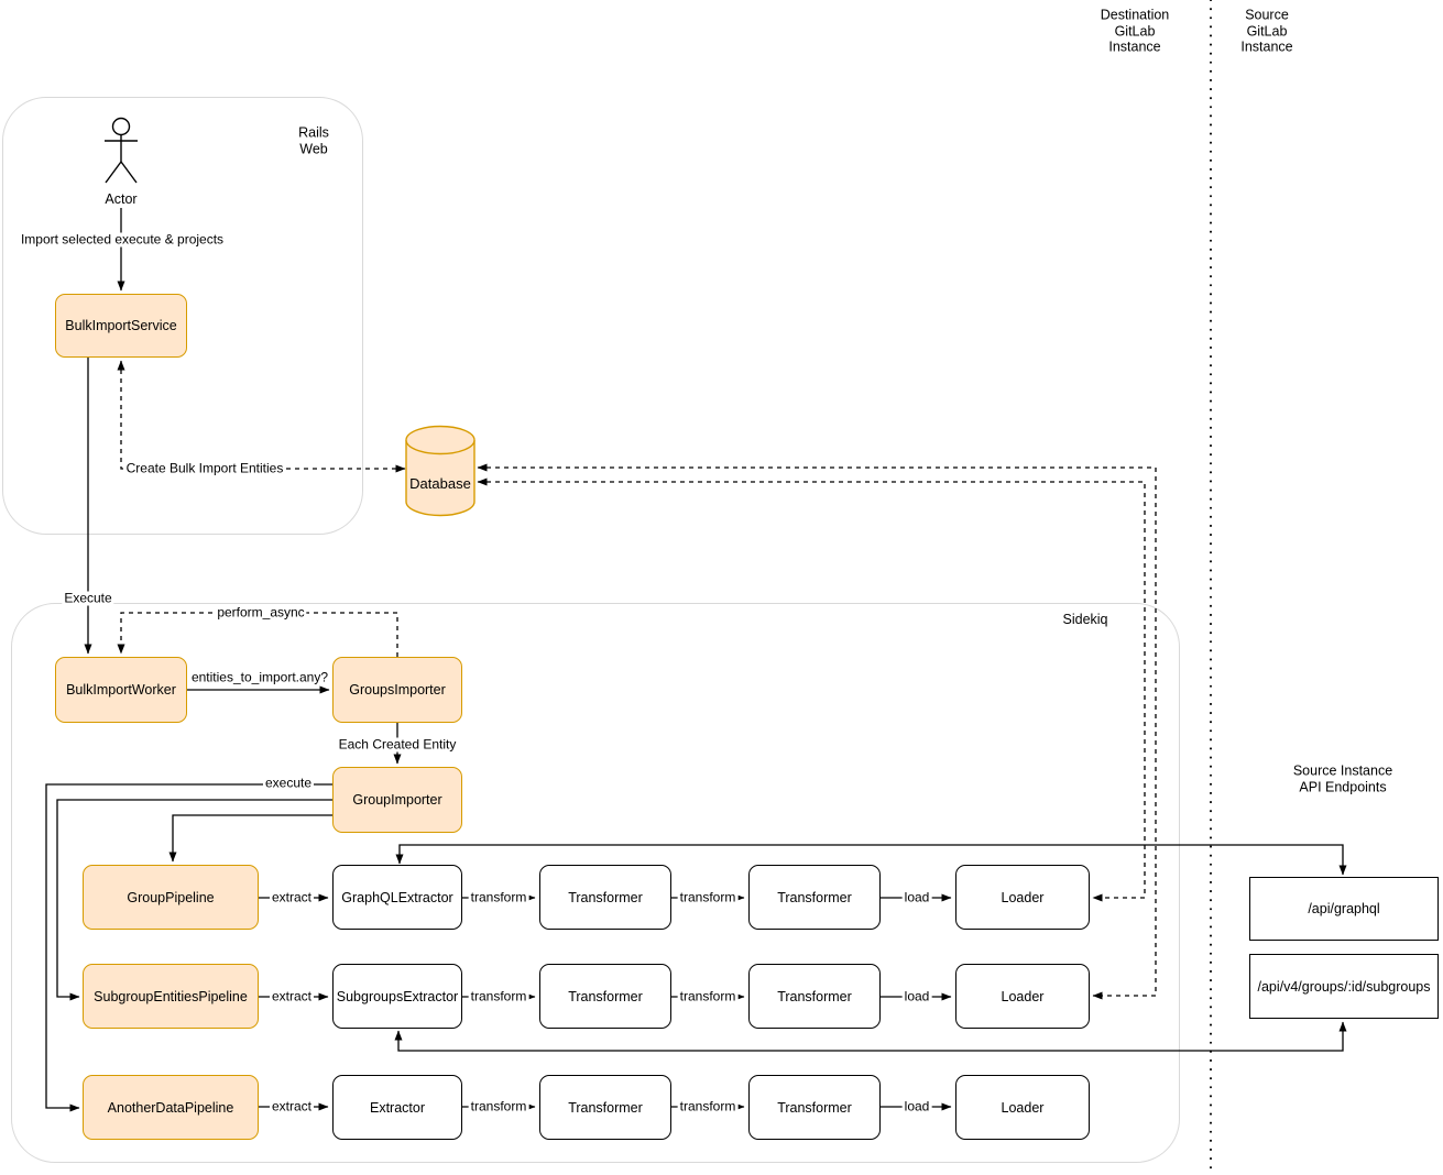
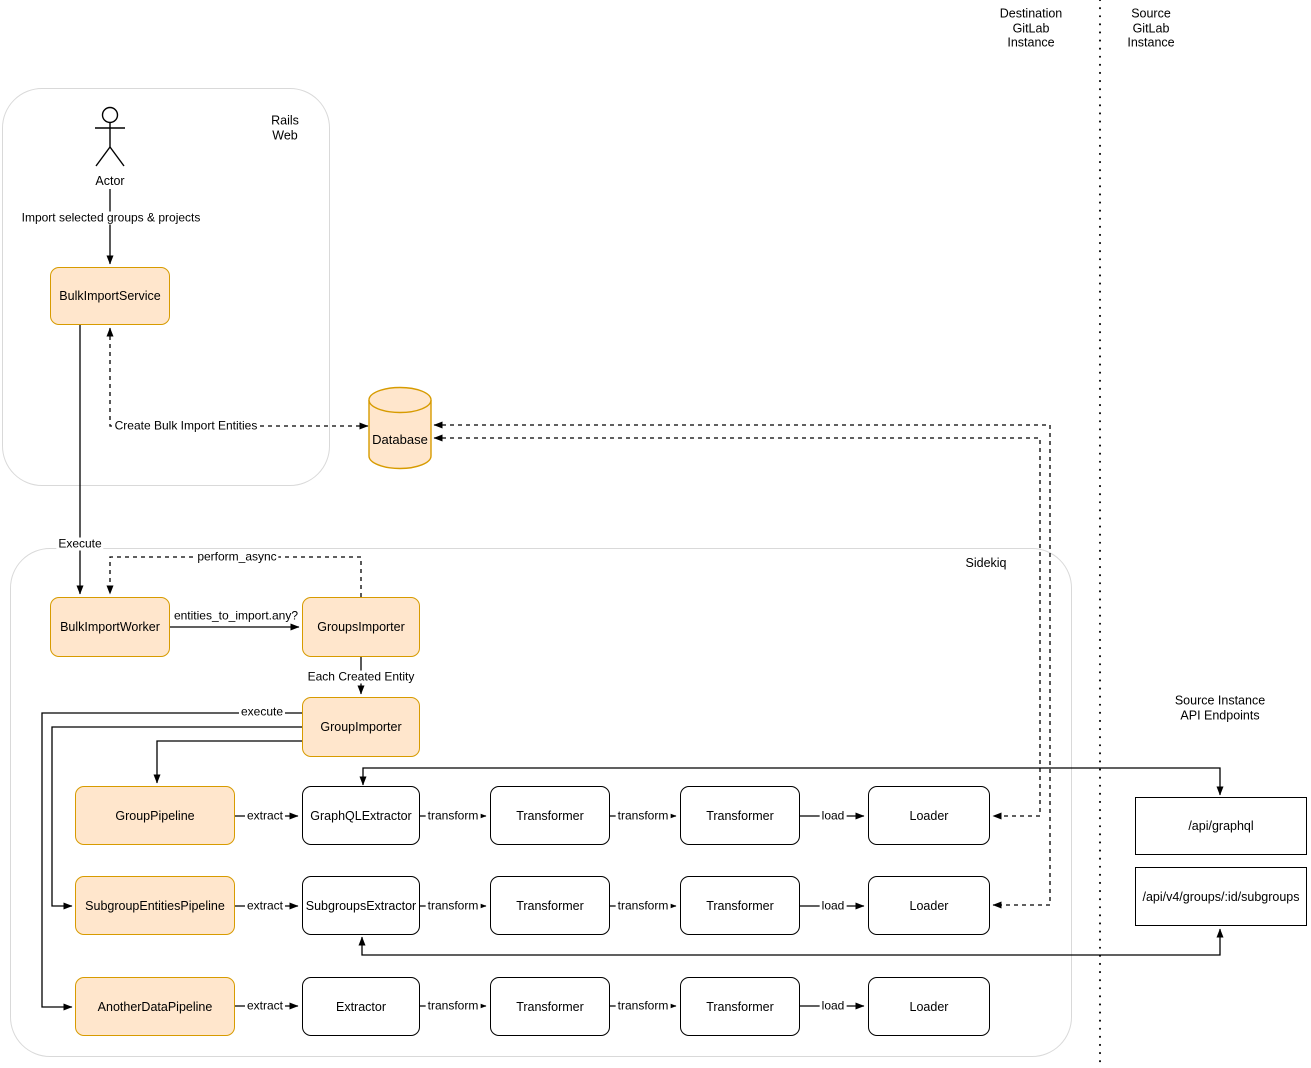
  Destination
  GitLab
  Instance
  Source
  GitLab
  Instance
  Rails
  Web
  Sidekiq
  Source Instance API Endpoints
  Actor
  Database
  BulkImportService
  BulkImportWorker
  GroupsImporter
  GroupImporter
  GroupPipeline
  SubgroupEntitiesPipeline
  AnotherDataPipeline
  GraphQLExtractor
  SubgroupsExtractor
  Extractor
  Transformer
  Transformer
  Loader
  Transformer
  Transformer
  Loader
  Transformer
  Transformer
  Loader
  /api/graphql
  /api/v4/groups/:id/subgroups
- Import selected execute & projects
+ Import selected groups & projects
  Create Bulk Import Entities
  Execute
  perform_async
  entities_to_import.any?
  Each Created Entity
  execute
  extract
  transform
  transform
  load
  extract
  transform
  transform
  load
  extract
  transform
  transform
  load
